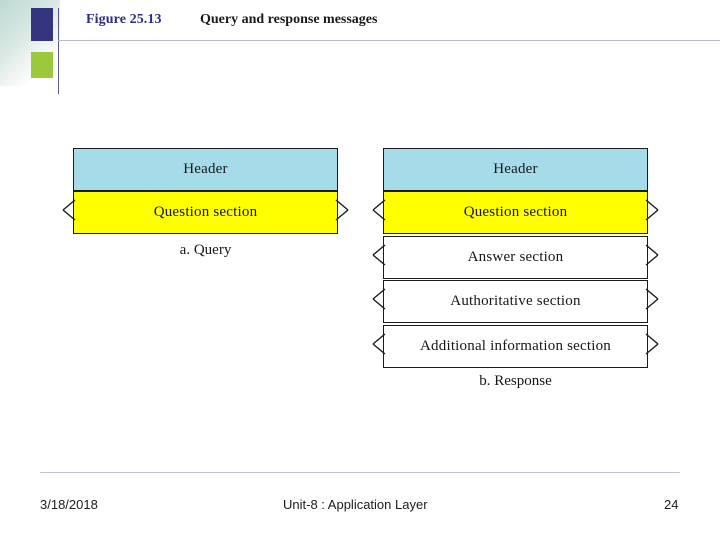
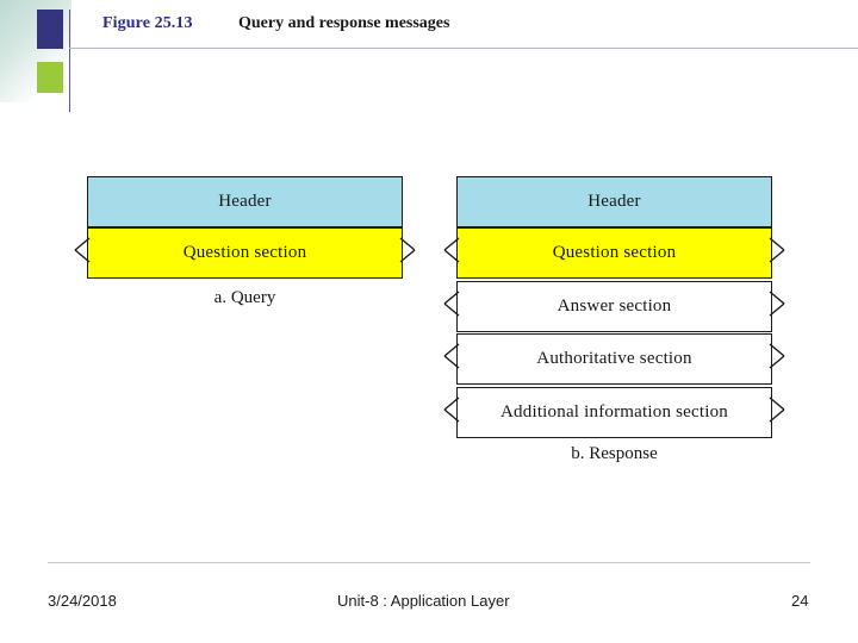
  Figure 25.13
  Query and response messages
  Header
  Question section
  Header
  Question section
  Answer section
  Authoritative section
  Additional information section
  a. Query
  b. Response
- 3/18/2018
+ 3/24/2018
  Unit-8 : Application Layer
  24
